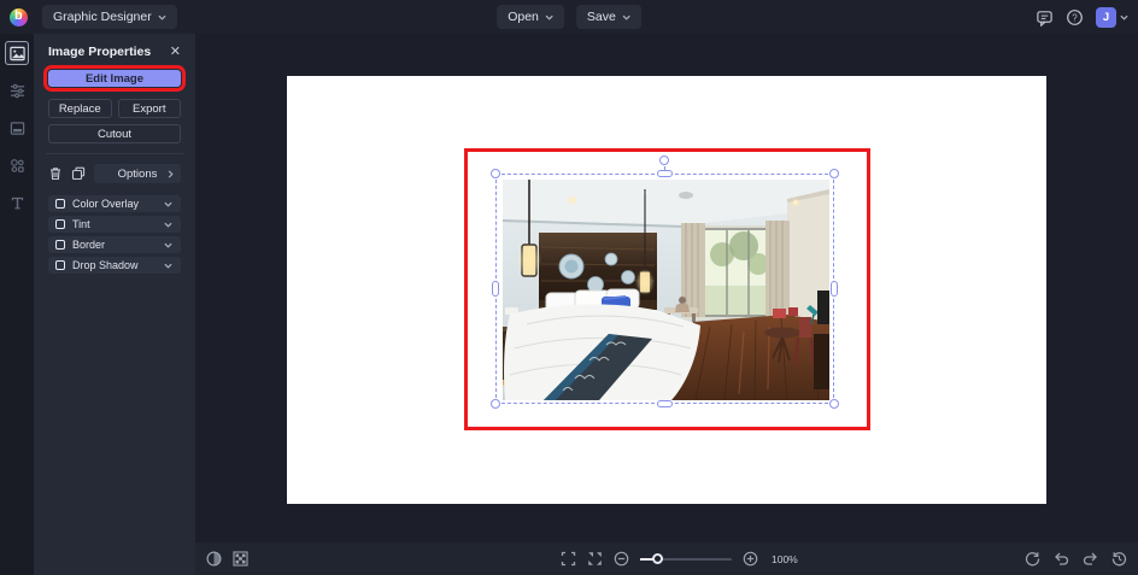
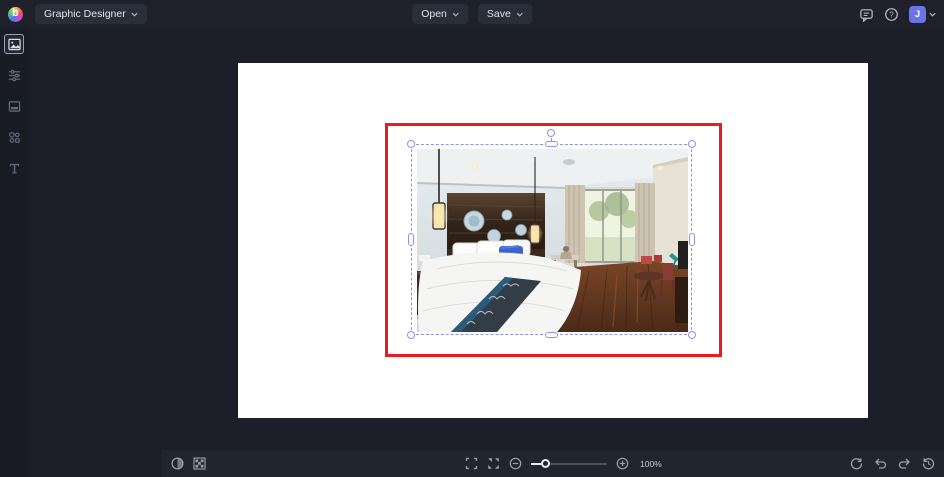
  Graphic Designer
  Open
  Save
  ?
  J
- Image Properties
- ✕
- Edit Image
- Replace
- Export
- Cutout
- Options
- Color Overlay
- Tint
- Border
- Drop Shadow
  100%
